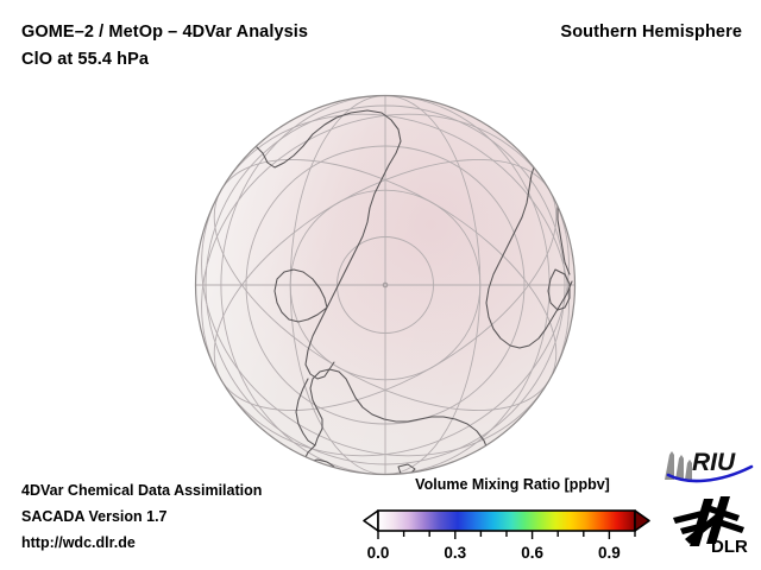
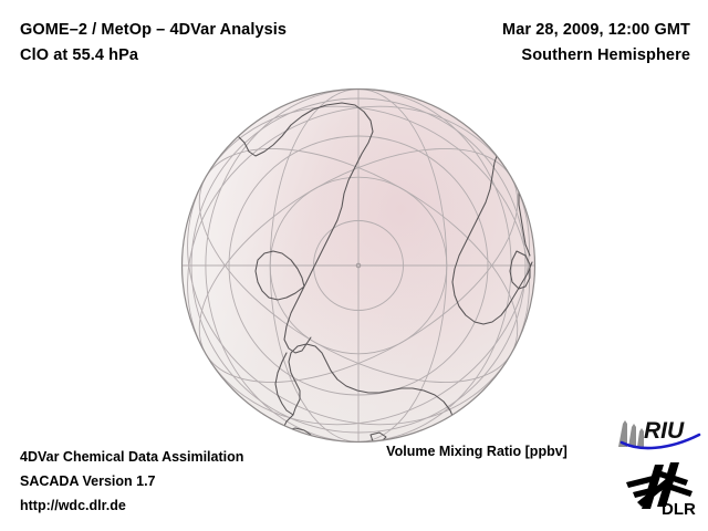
  GOME–2 / MetOp – 4DVar Analysis
  ClO at 55.4 hPa
+ Mar 28, 2009, 12:00 GMT
  Southern Hemisphere
  4DVar Chemical Data Assimilation
  SACADA Version 1.7
  http://wdc.dlr.de
  Volume Mixing Ratio [ppbv]
- 0.0
- 0.3
- 0.6
- 0.9
  RIU
  DLR
